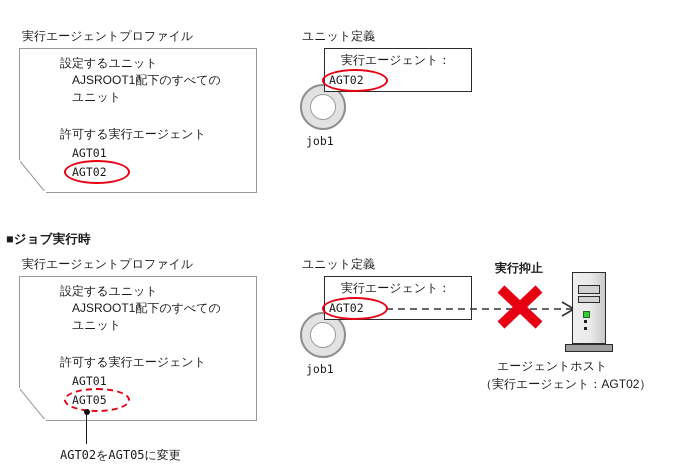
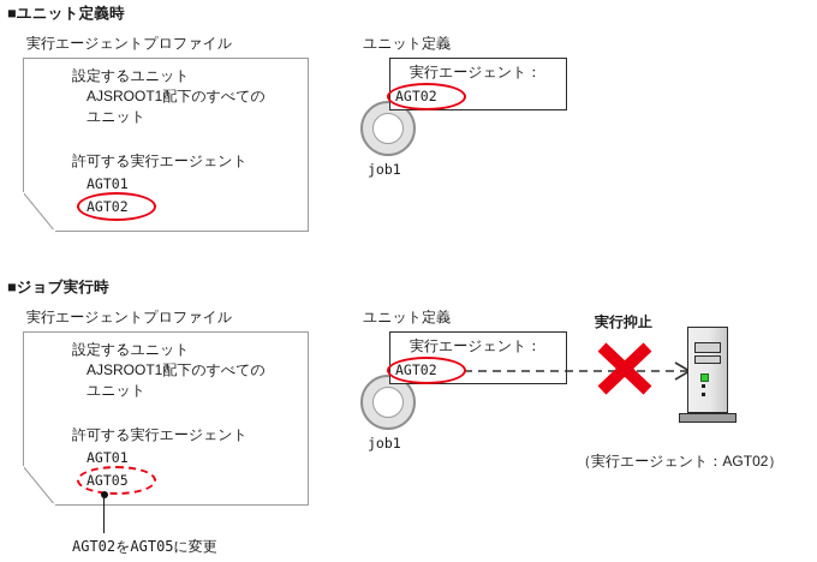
+ ■ユニット定義時
  実行エージェントプロファイル
  設定するユニット
  AJSROOT1配下のすべての
  ユニット
  許可する実行エージェント
  AGT01
  AGT02
  ユニット定義
  実行エージェント：
  AGT02
  job1
  ■ジョブ実行時
  実行エージェントプロファイル
  設定するユニット
  AJSROOT1配下のすべての
  ユニット
  許可する実行エージェント
  AGT01
  AGT05
  AGT02をAGT05に変更
  ユニット定義
  実行エージェント：
  AGT02
  job1
  実行抑止
- エージェントホスト
  （実行エージェント：AGT02）
